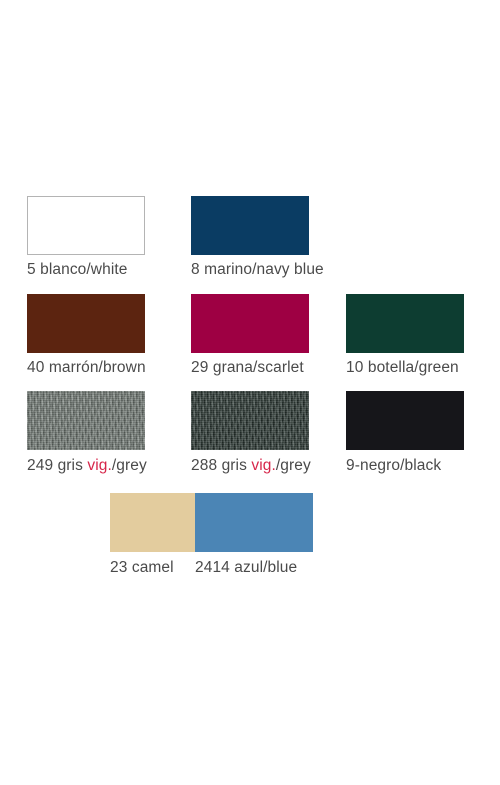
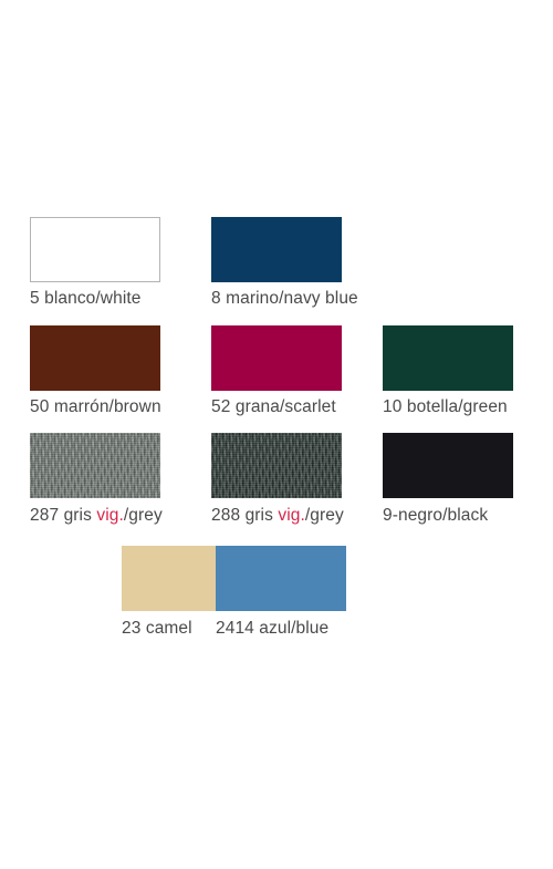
  5 blanco/white
  8 marino/navy blue
- 40 marrón/brown
+ 50 marrón/brown
- 29 grana/scarlet
+ 52 grana/scarlet
  10 botella/green
- 249 gris vig./grey
+ 287 gris vig./grey
  288 gris vig./grey
  9-negro/black
  23 camel
  2414 azul/blue
